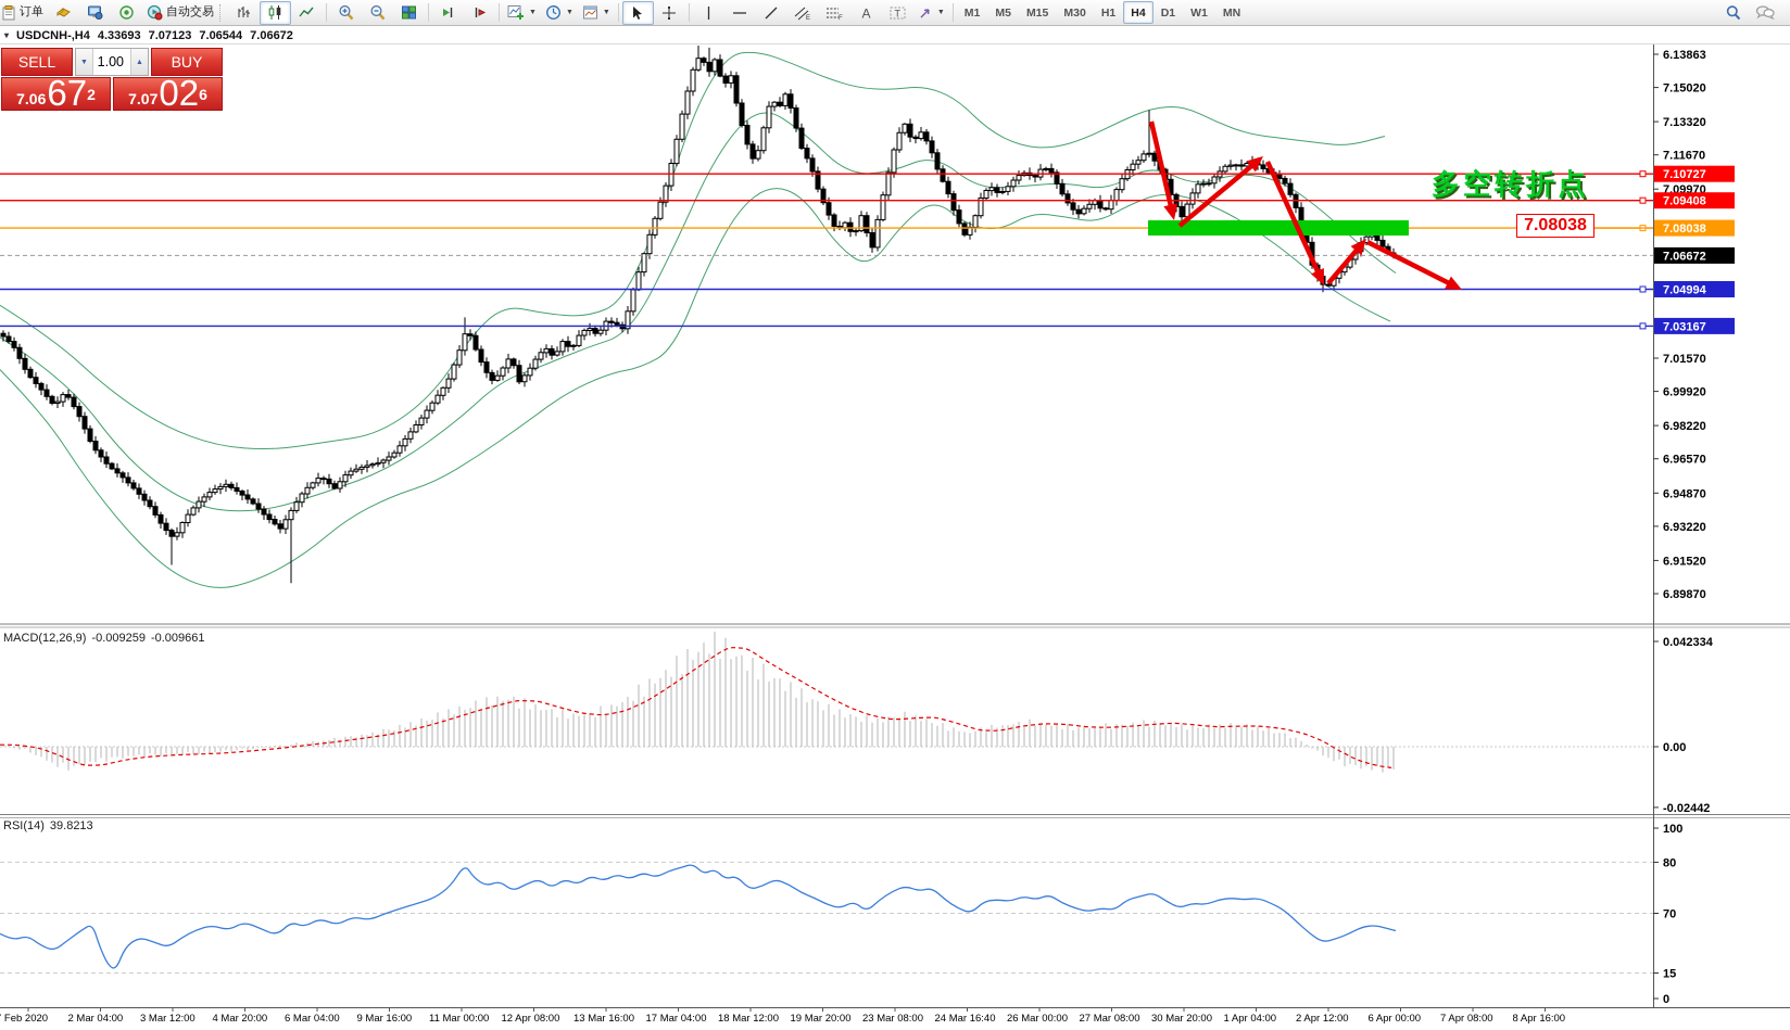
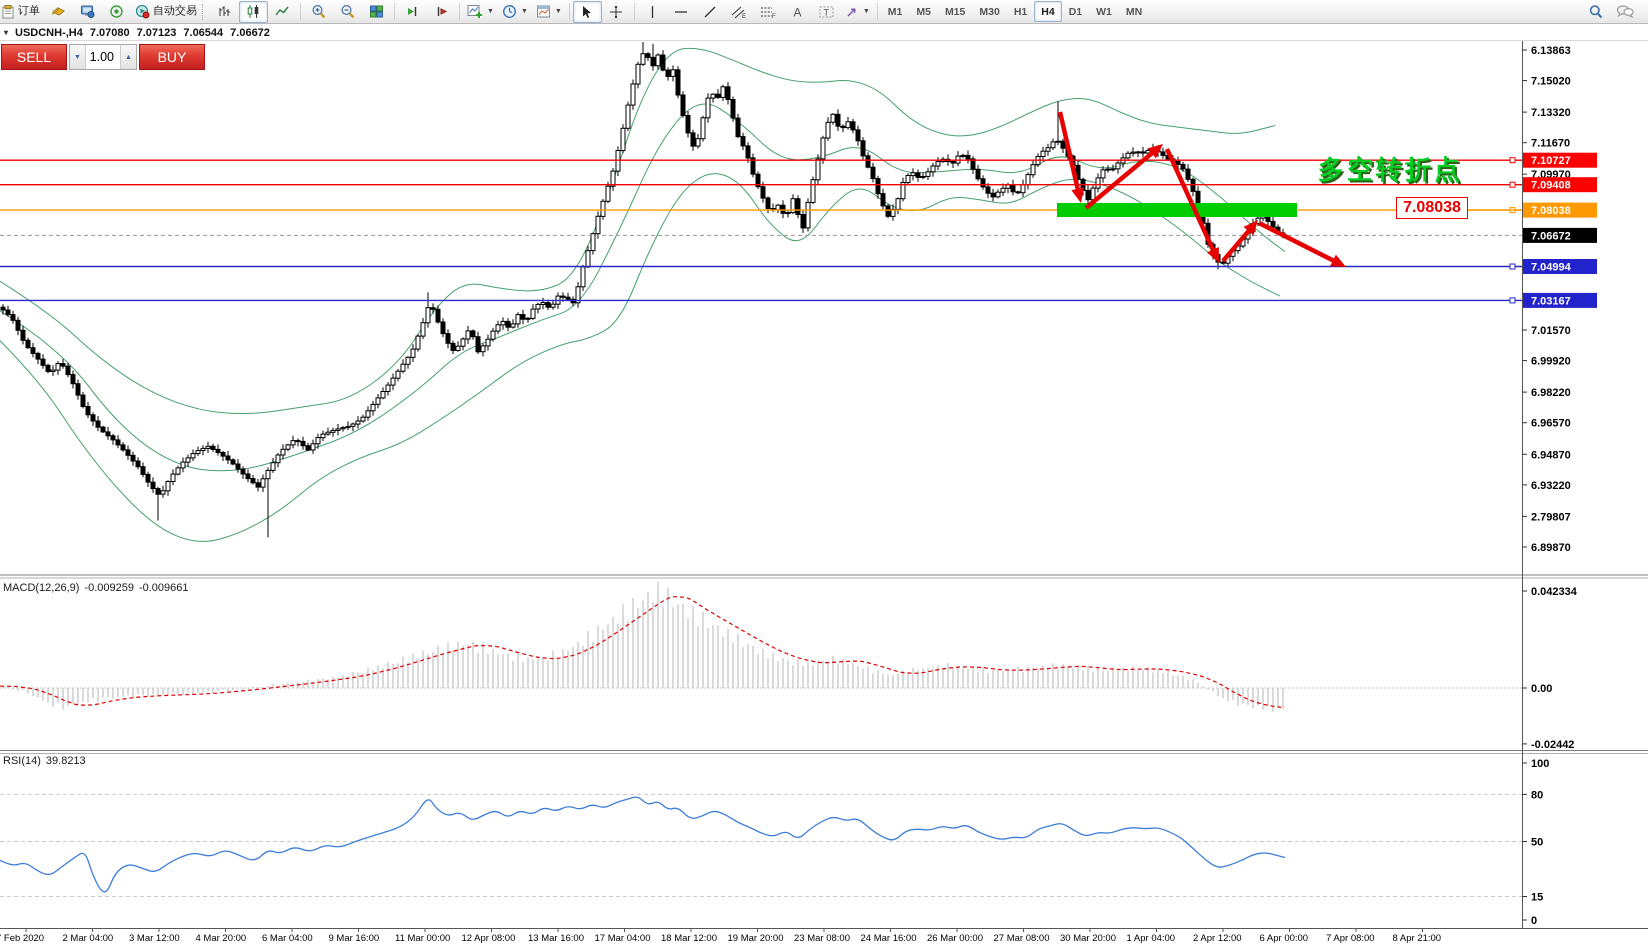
  订单
  自动交易
  A
  T
  M1
  M5
  M15
  M30
  H1
  H4
  D1
  W1
  MN
  ▾
  USDCNH-,H4
- 4.33693
+ 7.07080
  7.07123
  7.06544
  7.06672
  6.13863
  7.15020
  7.13320
  7.11670
  7.09970
  7.01570
  6.99920
  6.98220
  6.96570
  6.94870
  6.93220
- 6.91520
+ 2.79807
  6.89870
  7.10727
  7.09408
  7.08038
  7.06672
  7.04994
  7.03167
  0.042334
  0.00
  -0.02442
  100
  80
- 70
+ 50
  15
  0
  Feb 2020
  2 Mar 04:00
  3 Mar 12:00
  4 Mar 20:00
  6 Mar 04:00
  9 Mar 16:00
  11 Mar 00:00
  12 Apr 08:00
  13 Mar 16:00
  17 Mar 04:00
  18 Mar 12:00
  19 Mar 20:00
  23 Mar 08:00
- 24 Mar 16:40
+ 24 Mar 16:00
  26 Mar 00:00
  27 Mar 08:00
  30 Mar 20:00
  1 Apr 04:00
  2 Apr 12:00
  6 Apr 00:00
  7 Apr 08:00
- 8 Apr 16:00
+ 8 Apr 21:00
  SELL
  1.00
  BUY
- 7.06
- 67
- 2
- 7.07
- 02
- 6
  MACD(12,26,9)
  -0.009259
  -0.009661
  RSI(14)
  39.8213
  多空转折点
  7.08038
